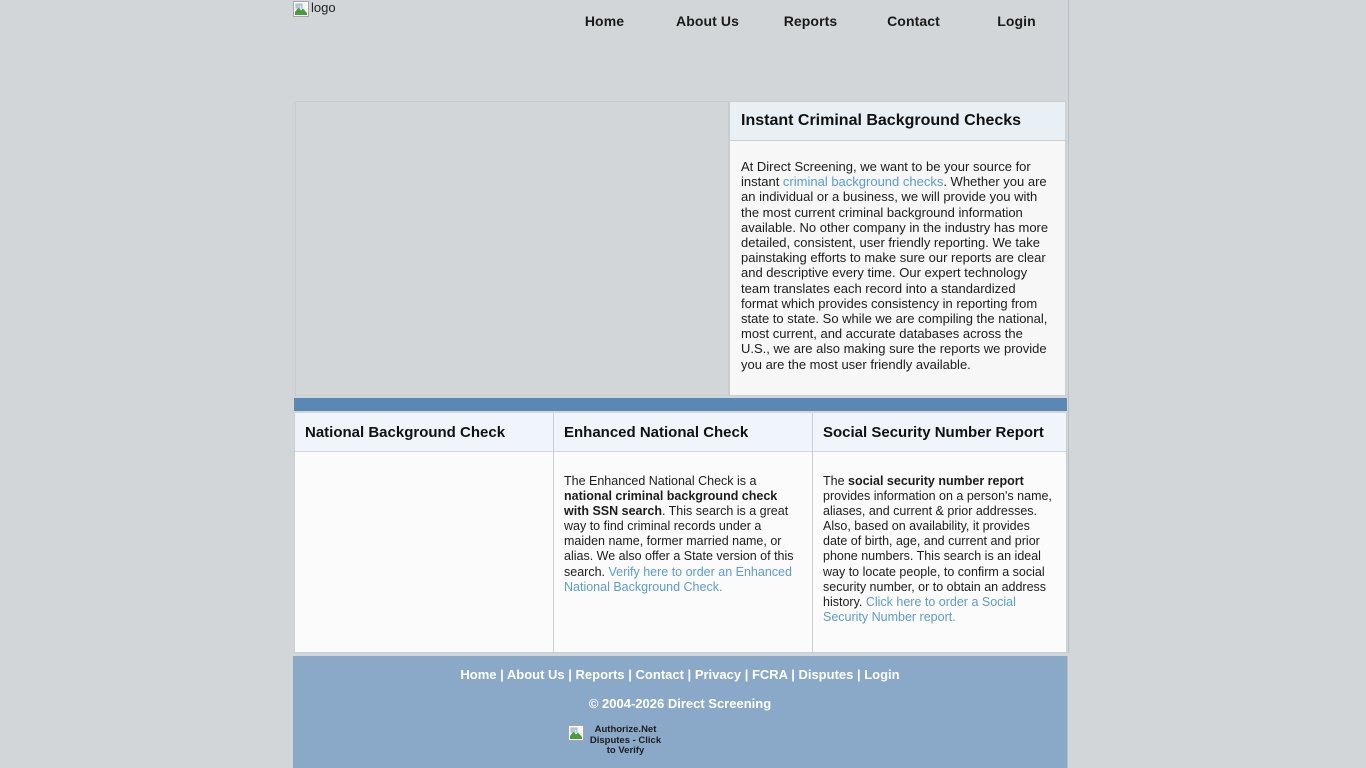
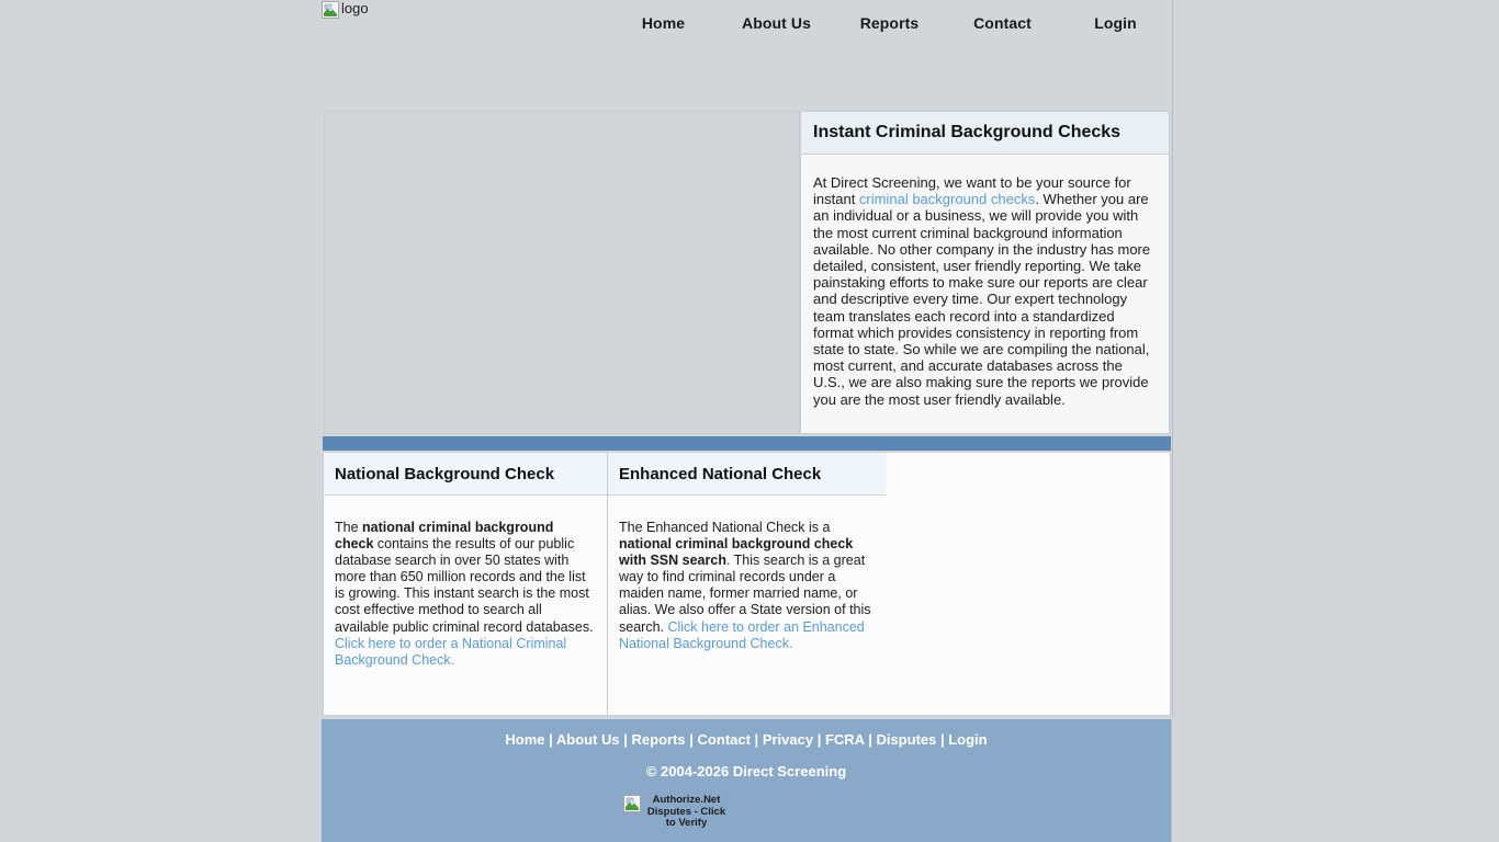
  logo
  Home
  About Us
  Reports
  Contact
  Login
  Instant Criminal Background Checks
  At Direct Screening, we want to be your source for instant criminal background checks. Whether you are an individual or a business, we will provide you with the most current criminal background information available. No other company in the industry has more detailed, consistent, user friendly reporting. We take painstaking efforts to make sure our reports are clear and descriptive every time. Our expert technology team translates each record into a standardized format which provides consistency in reporting from state to state. So while we are compiling the national, most current, and accurate databases across the U.S., we are also making sure the reports we provide you are the most user friendly available.
  National Background Check
+ The national criminal background check contains the results of our public database search in over 50 states with more than 650 million records and the list is growing. This instant search is the most cost effective method to search all available public criminal record databases. Click here to order a National Criminal Background Check.
  Enhanced National Check
- The Enhanced National Check is a national criminal background check with SSN search. This search is a great way to find criminal records under a maiden name, former married name, or alias. We also offer a State version of this search. Verify here to order an Enhanced National Background Check.
+ The Enhanced National Check is a national criminal background check with SSN search. This search is a great way to find criminal records under a maiden name, former married name, or alias. We also offer a State version of this search. Click here to order an Enhanced National Background Check.
- Social Security Number Report
- The social security number report provides information on a person's name, aliases, and current & prior addresses. Also, based on availability, it provides date of birth, age, and current and prior phone numbers. This search is an ideal way to locate people, to confirm a social security number, or to obtain an address history. Click here to order a Social Security Number report.
  Home | About Us | Reports | Contact | Privacy | FCRA | Disputes | Login
  © 2004-2026 Direct Screening
  Authorize.Net Disputes - Click to Verify
